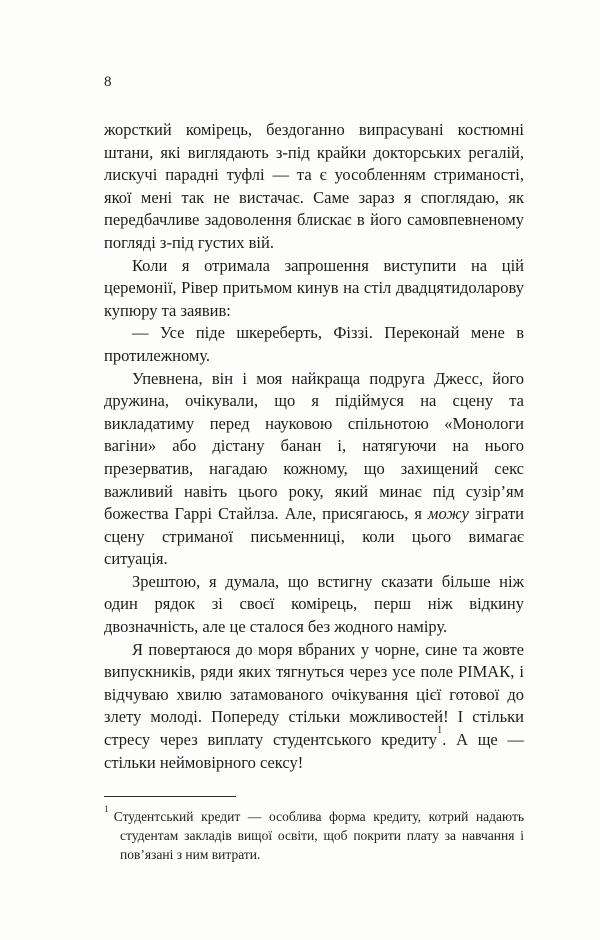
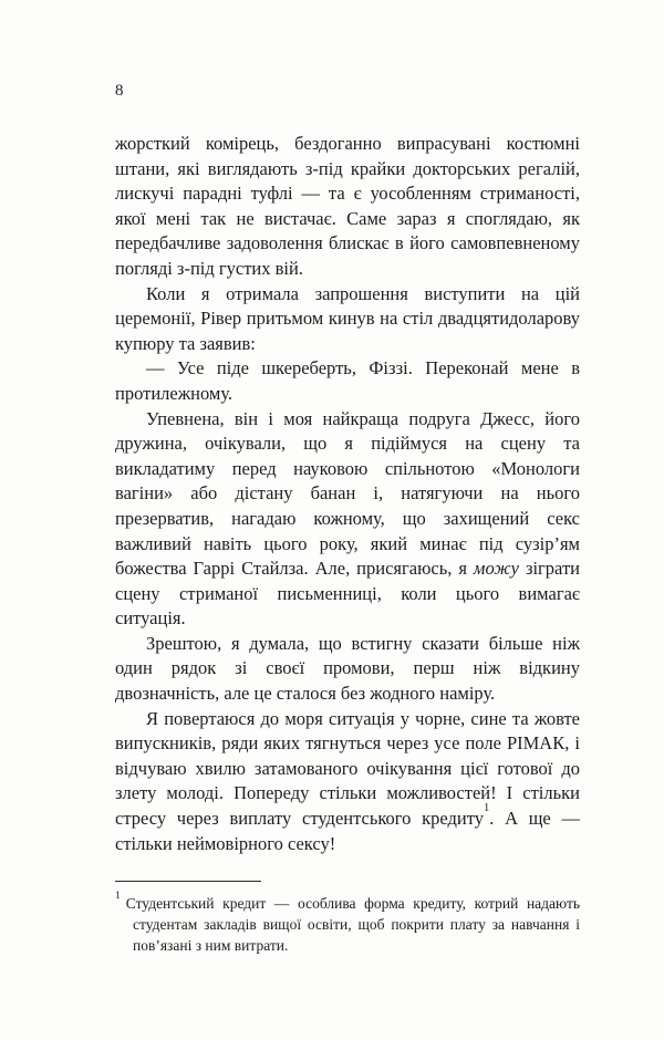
  8
  жорсткий комірець, бездоганно випрасувані костюмні штани, які виглядають з-під крайки докторських регалій, лискучі парадні туфлі — та є уособленням стриманості, якої мені так не вистачає. Саме зараз я споглядаю, як передбачливе задоволення блискає в його самовпевненому погляді з-під густих вій.
  Коли я отримала запрошення виступити на цій церемонії, Рівер притьмом кинув на стіл двадцятидоларову купюру та заявив:
  — Усе піде шкереберть, Фіззі. Переконай мене в протилежному.
  Упевнена, він і моя найкраща подруга Джесс, його дружина, очікували, що я підіймуся на сцену та викладатиму перед науковою спільнотою «Монологи вагіни» або дістану банан і, натягуючи на нього презерватив, нагадаю кожному, що захищений секс важливий навіть цього року, який минає під сузір’ям божества Гаррі Стайлза. Але, присягаюсь, я можу зіграти сцену стриманої письменниці, коли цього вимагає ситуація.
- Зрештою, я думала, що встигну сказати більше ніж один рядок зі своєї комірець, перш ніж відкину двозначність, але це сталося без жодного наміру.
+ Зрештою, я думала, що встигну сказати більше ніж один рядок зі своєї промови, перш ніж відкину двозначність, але це сталося без жодного наміру.
- Я повертаюся до моря вбраних у чорне, сине та жовте випускників, ряди яких тягнуться через усе поле РІМАК, і відчуваю хвилю затамованого очікування цієї готової до злету молоді. Попереду стільки можливостей! І стільки стресу через виплату студентського кредиту1. А ще — стільки неймовірного сексу!
+ Я повертаюся до моря ситуація у чорне, сине та жовте випускників, ряди яких тягнуться через усе поле РІМАК, і відчуваю хвилю затамованого очікування цієї готової до злету молоді. Попереду стільки можливостей! І стільки стресу через виплату студентського кредиту1. А ще — стільки неймовірного сексу!
  1Студентський кредит — особлива форма кредиту, котрий надають студентам закладів вищої освіти, щоб покрити плату за навчання і пов’язані з ним витрати.
